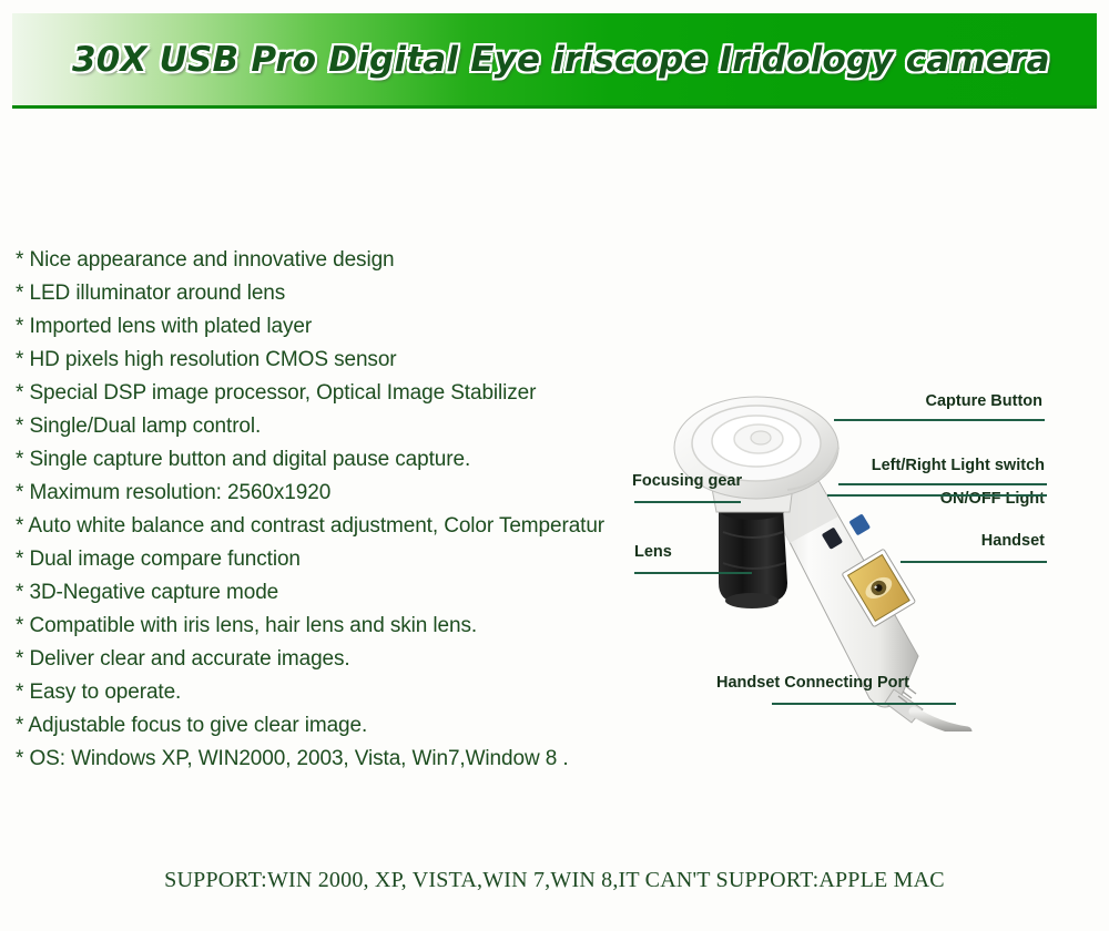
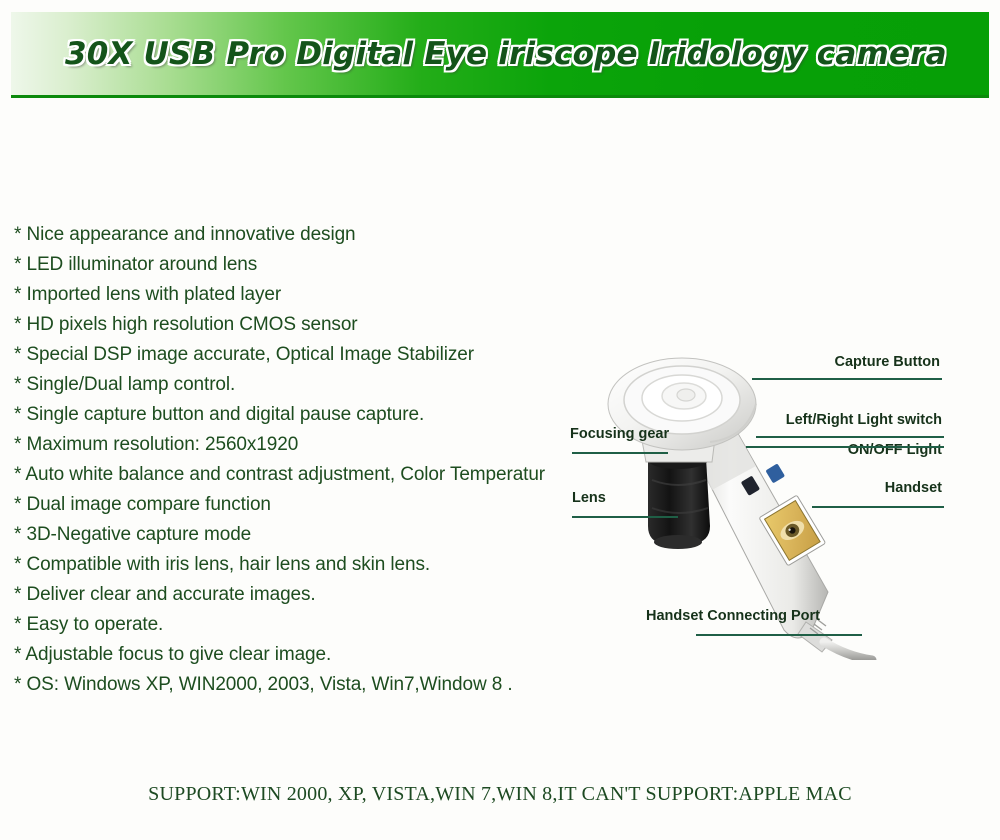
  30X USB Pro Digital Eye iriscope Iridology camera
  * Nice appearance and innovative design
  * LED illuminator around lens
  * Imported lens with plated layer
  * HD pixels high resolution CMOS sensor
- * Special DSP image processor, Optical Image Stabilizer
+ * Special DSP image accurate, Optical Image Stabilizer
  * Single/Dual lamp control.
  * Single capture button and digital pause capture.
  * Maximum resolution: 2560x1920
  * Auto white balance and contrast adjustment, Color Temperatur
  * Dual image compare function
  * 3D-Negative capture mode
  * Compatible with iris lens, hair lens and skin lens.
  * Deliver clear and accurate images.
  * Easy to operate.
  * Adjustable focus to give clear image.
  * OS: Windows XP, WIN2000, 2003, Vista, Win7,Window 8 .
  Capture Button
  Left/Right Light switch
  ON/OFF Light
  Handset
  Focusing gear
  Lens
  Handset Connecting Port
  SUPPORT:WIN 2000, XP, VISTA,WIN 7,WIN 8,IT CAN'T SUPPORT:APPLE MAC
